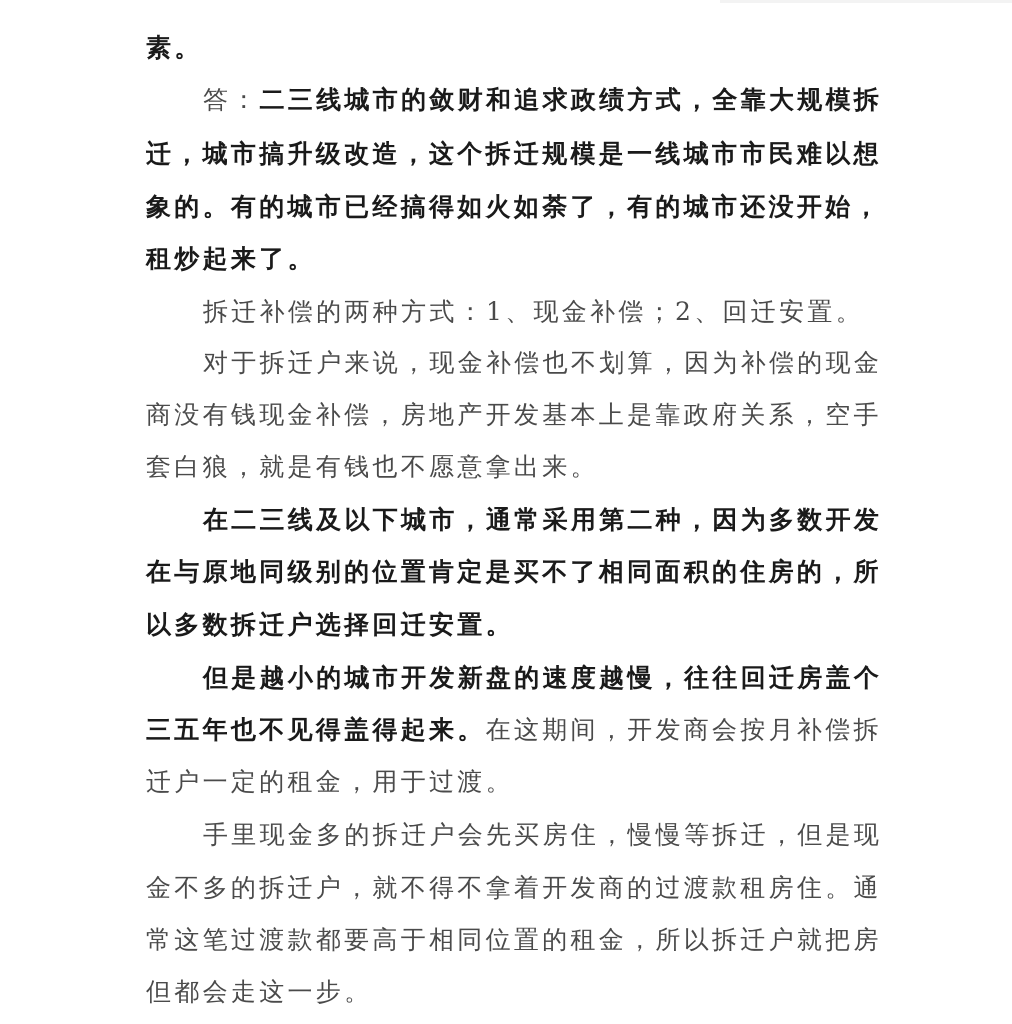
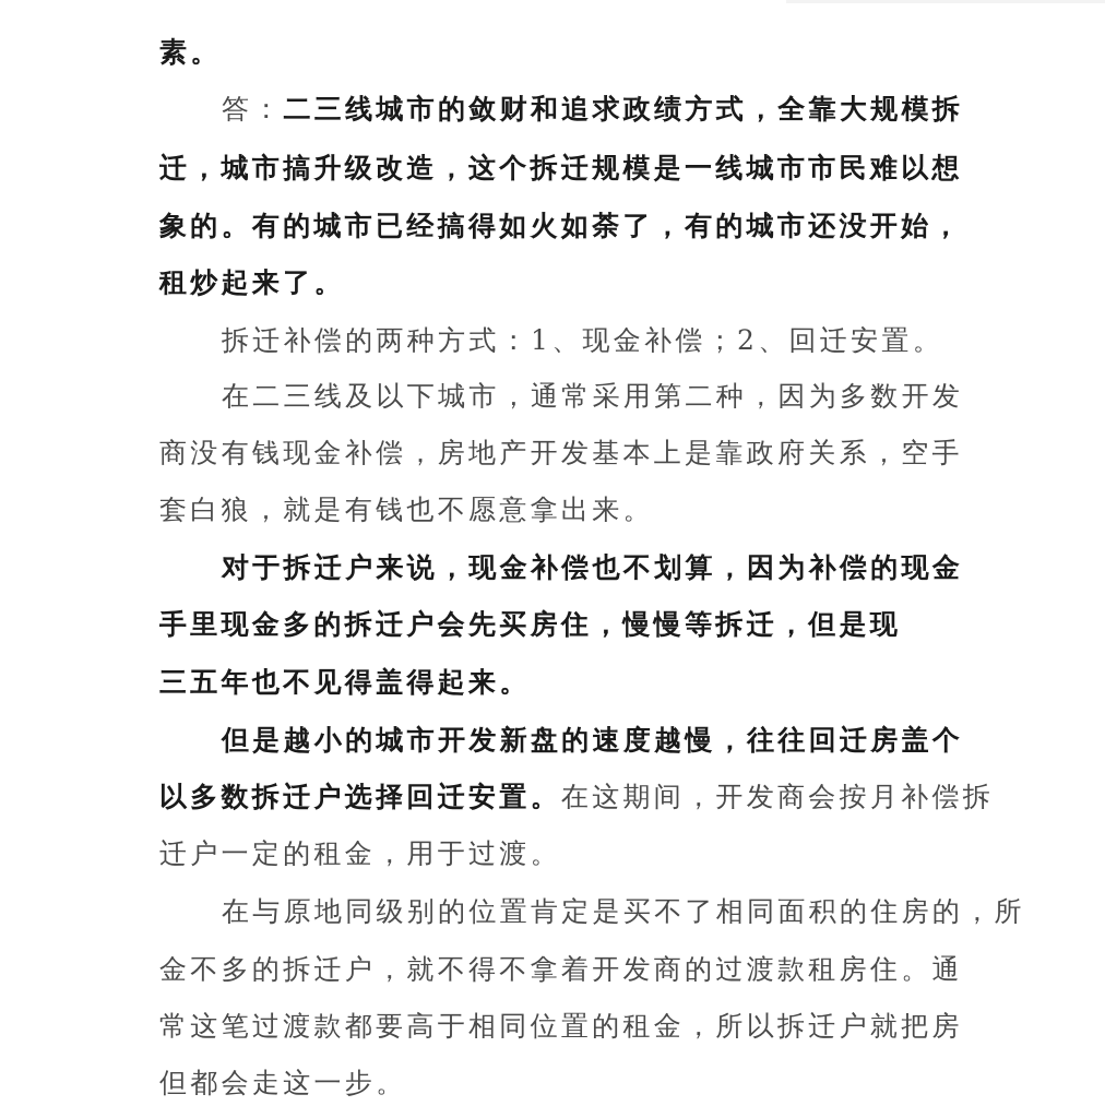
  素。
  答：二三线城市的敛财和追求政绩方式，全靠大规模拆
  迁，城市搞升级改造，这个拆迁规模是一线城市市民难以想
  象的。有的城市已经搞得如火如荼了，有的城市还没开始，
  租炒起来了。
  拆迁补偿的两种方式：1、现金补偿；2、回迁安置。
- 对于拆迁户来说，现金补偿也不划算，因为补偿的现金
+ 在二三线及以下城市，通常采用第二种，因为多数开发
  商没有钱现金补偿，房地产开发基本上是靠政府关系，空手
  套白狼，就是有钱也不愿意拿出来。
- 在二三线及以下城市，通常采用第二种，因为多数开发
+ 对于拆迁户来说，现金补偿也不划算，因为补偿的现金
- 在与原地同级别的位置肯定是买不了相同面积的住房的，所
+ 手里现金多的拆迁户会先买房住，慢慢等拆迁，但是现
- 以多数拆迁户选择回迁安置。
+ 三五年也不见得盖得起来。
  但是越小的城市开发新盘的速度越慢，往往回迁房盖个
- 三五年也不见得盖得起来。在这期间，开发商会按月补偿拆
+ 以多数拆迁户选择回迁安置。在这期间，开发商会按月补偿拆
  迁户一定的租金，用于过渡。
- 手里现金多的拆迁户会先买房住，慢慢等拆迁，但是现
+ 在与原地同级别的位置肯定是买不了相同面积的住房的，所
  金不多的拆迁户，就不得不拿着开发商的过渡款租房住。通
  常这笔过渡款都要高于相同位置的租金，所以拆迁户就把房
  但都会走这一步。
